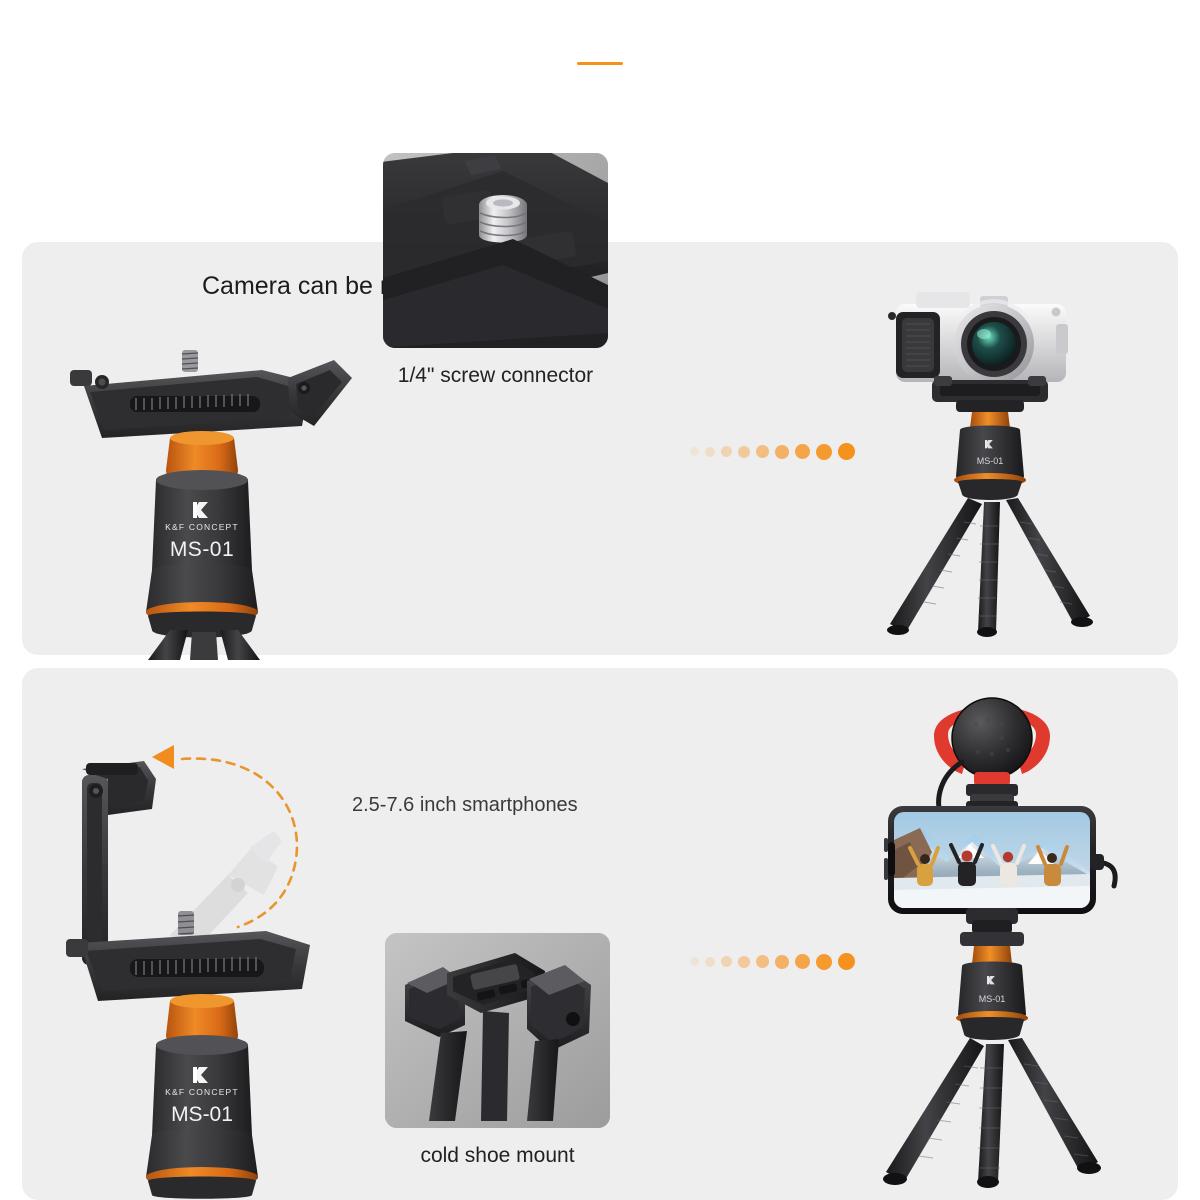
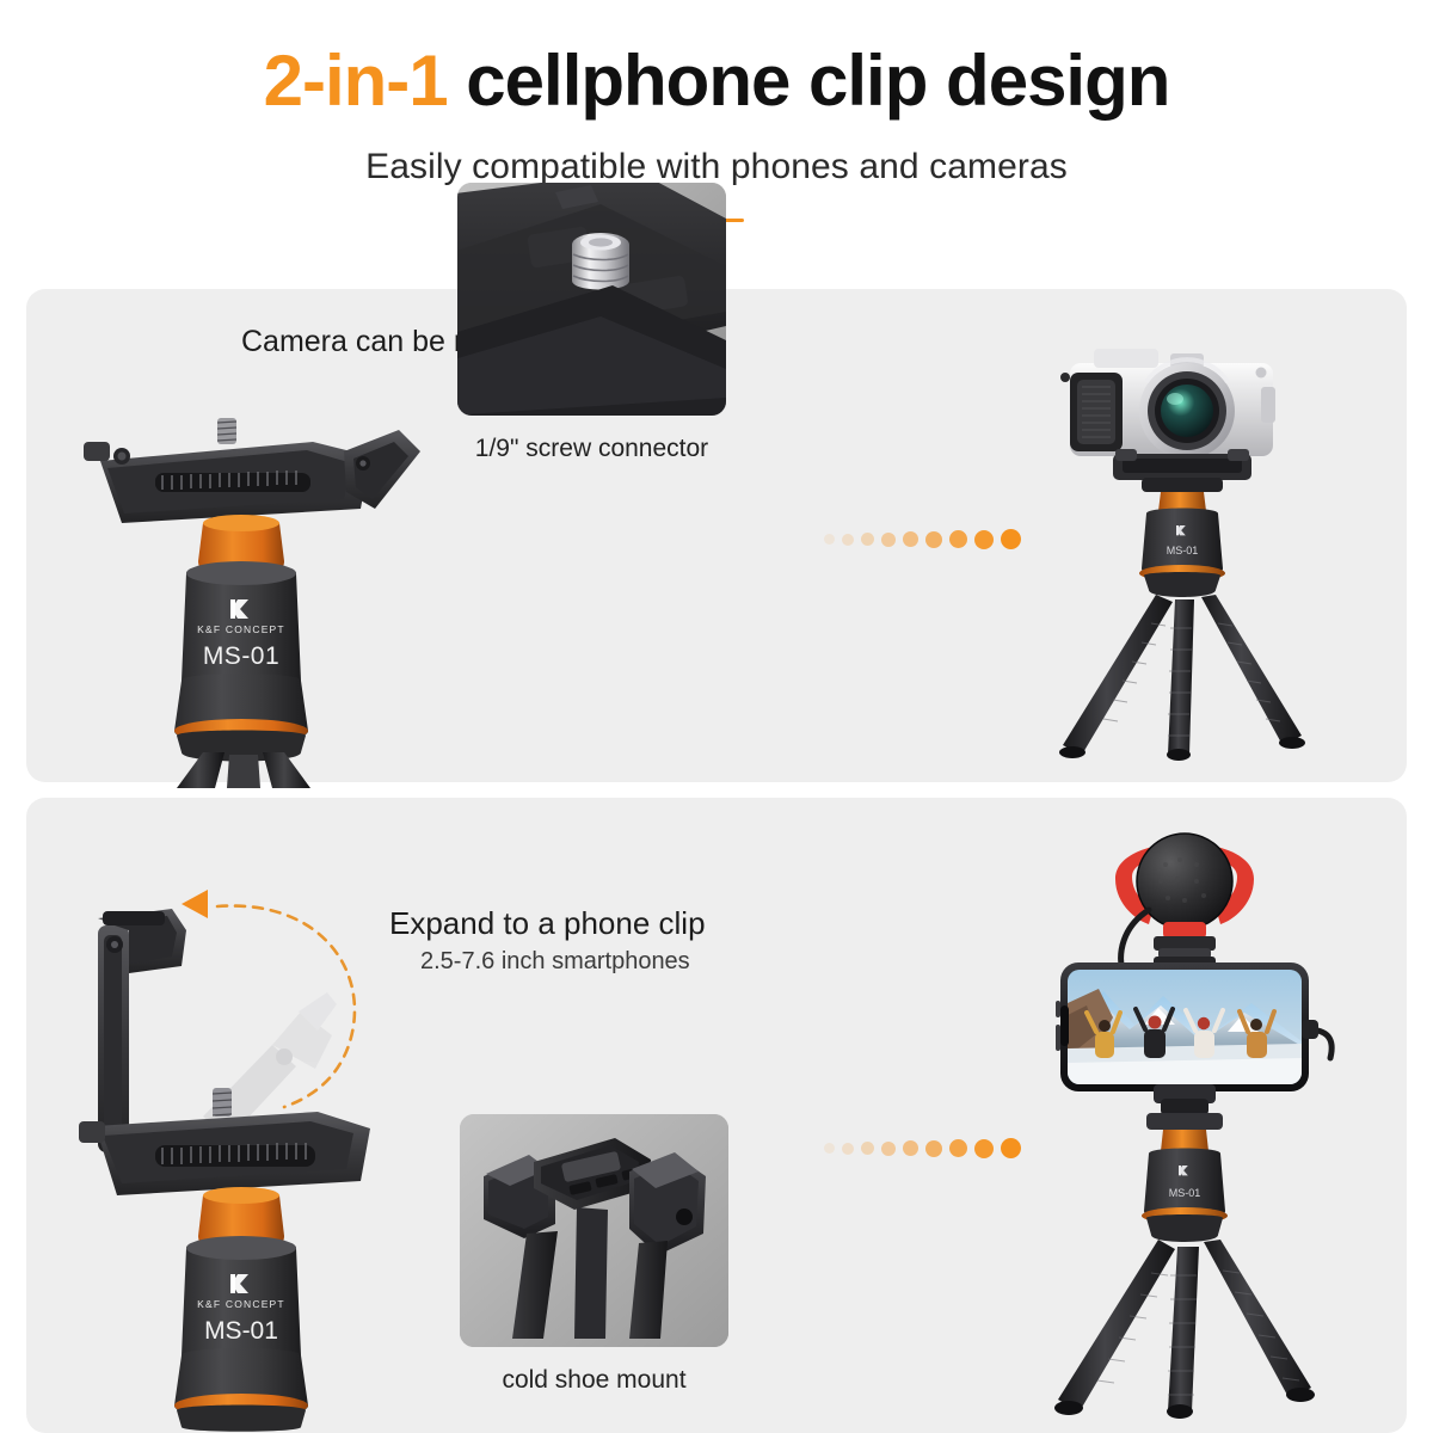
+ 2-in-1 cellphone clip design
+ Easily compatible with phones and cameras
  K&F CONCEPT
  MS-01
- 1/4" screw connector
+ 1/9" screw connector
  MS-01
+ Expand to a phone clip
  2.5-7.6 inch smartphones
  K&F CONCEPT
  MS-01
  cold shoe mount
  MS-01
